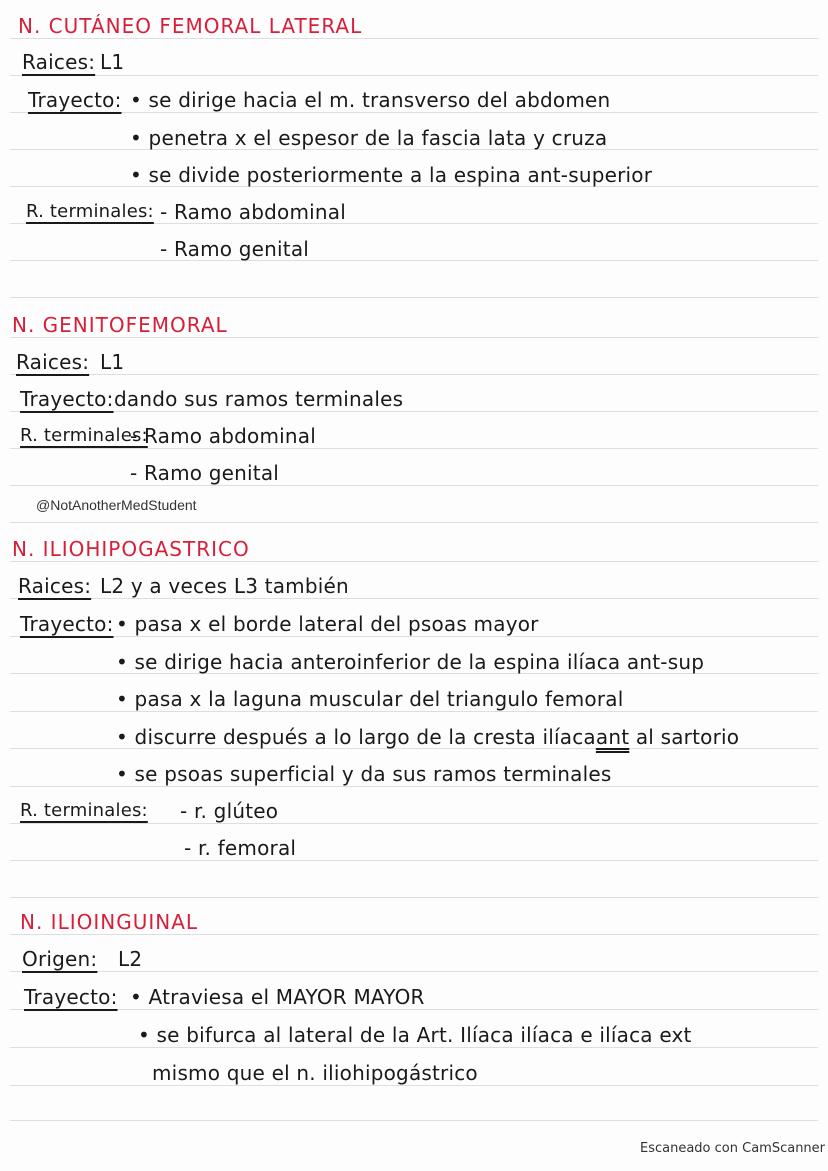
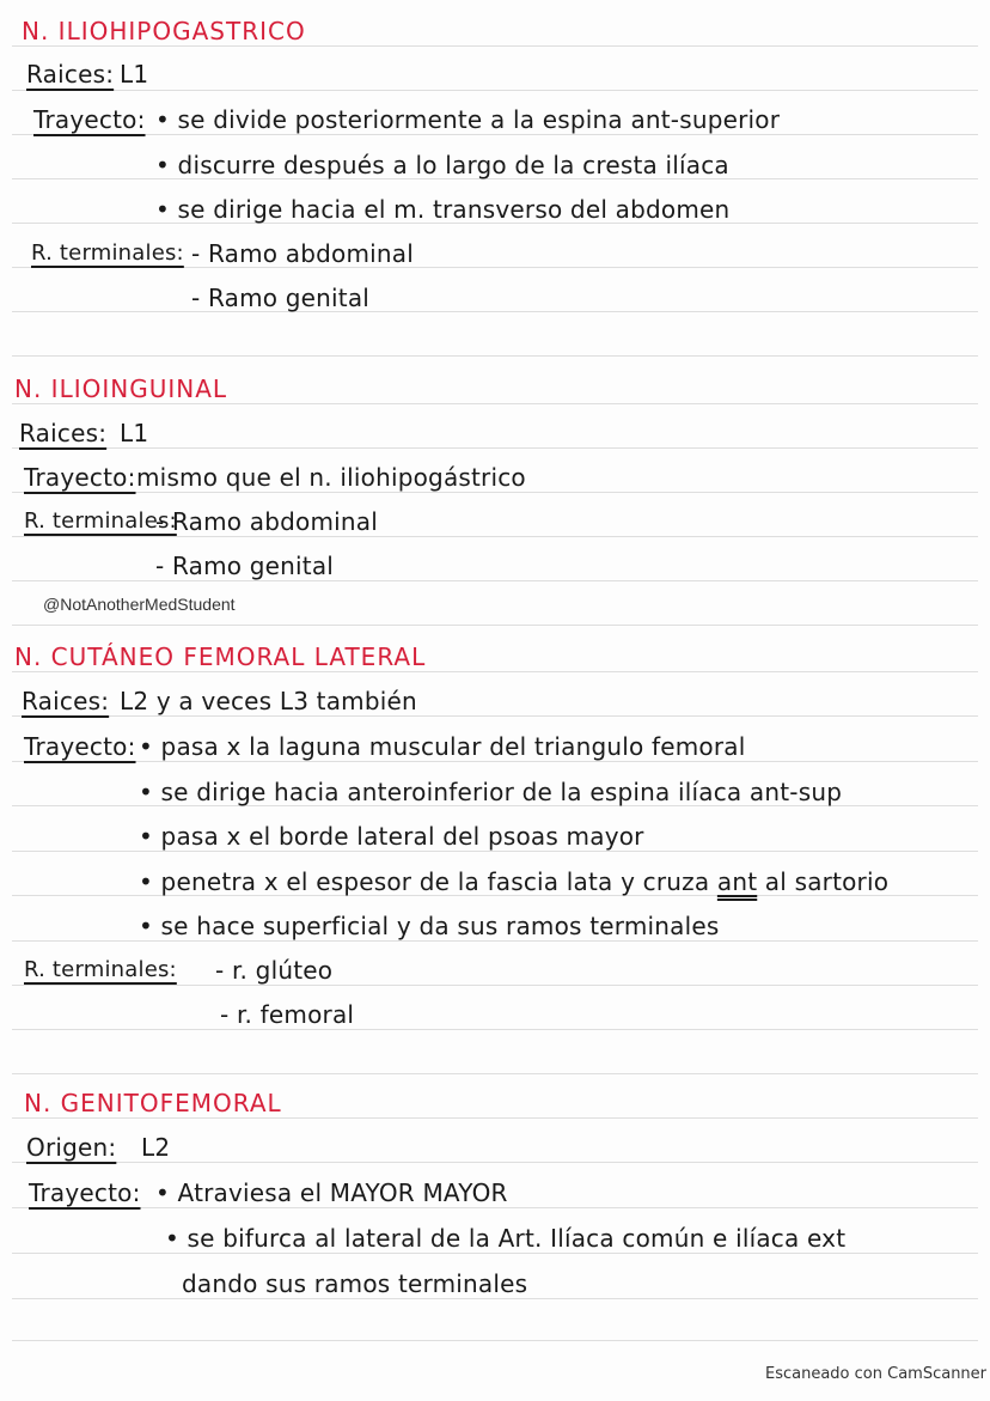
- N. CUTÁNEO FEMORAL LATERAL
+ N. ILIOHIPOGASTRICO
  Raices:
  L1
  Trayecto:
- • se dirige hacia el m. transverso del abdomen
+ • se divide posteriormente a la espina ant-superior
- • penetra x el espesor de la fascia lata y cruza
+ • discurre después a lo largo de la cresta ilíaca
- • se divide posteriormente a la espina ant-superior
+ • se dirige hacia el m. transverso del abdomen
  R. terminales:
  - Ramo abdominal
  - Ramo genital
- N. GENITOFEMORAL
+ N. ILIOINGUINAL
  Raices:
  L1
  Trayecto:
- dando sus ramos terminales
+ mismo que el n. iliohipogástrico
  R. terminales:
  - Ramo abdominal
  - Ramo genital
  @NotAnotherMedStudent
- N. ILIOHIPOGASTRICO
+ N. CUTÁNEO FEMORAL LATERAL
  Raices:
  L2 y a veces L3 también
  Trayecto:
- • pasa x el borde lateral del psoas mayor
+ • pasa x la laguna muscular del triangulo femoral
  • se dirige hacia anteroinferior de la espina ilíaca ant-sup
- • pasa x la laguna muscular del triangulo femoral
+ • pasa x el borde lateral del psoas mayor
- • discurre después a lo largo de la cresta ilíacaant al sartorio
+ • penetra x el espesor de la fascia lata y cruza ant al sartorio
- • se psoas superficial y da sus ramos terminales
+ • se hace superficial y da sus ramos terminales
  R. terminales:
  - r. glúteo
  - r. femoral
- N. ILIOINGUINAL
+ N. GENITOFEMORAL
  Origen:
  L2
  Trayecto:
  • Atraviesa el MAYOR MAYOR
- • se bifurca al lateral de la Art. Ilíaca ilíaca e ilíaca ext
+ • se bifurca al lateral de la Art. Ilíaca común e ilíaca ext
- mismo que el n. iliohipogástrico
+ dando sus ramos terminales
  Escaneado con CamScanner
